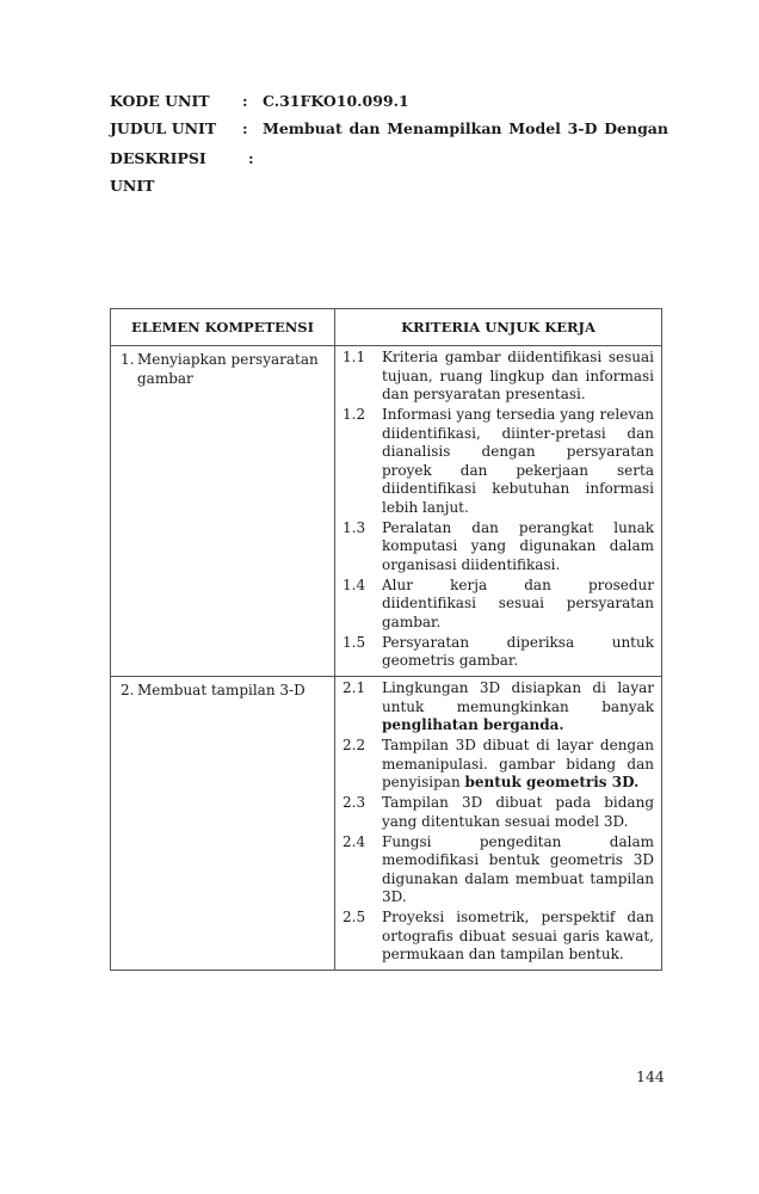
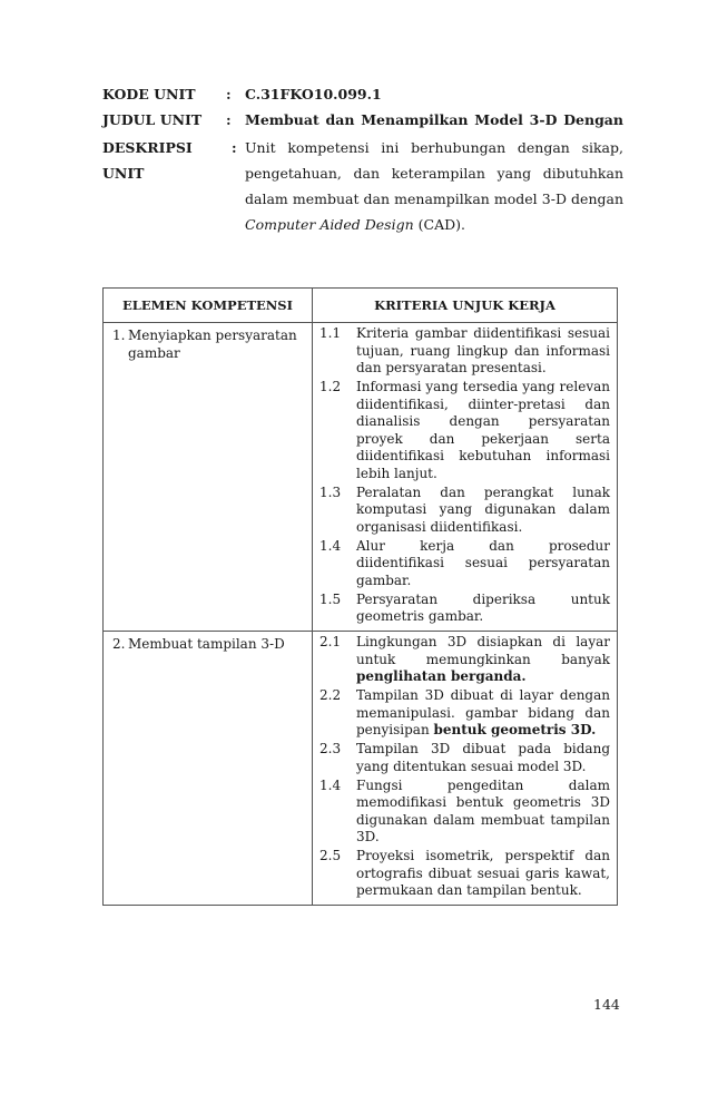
  KODE UNIT
  :
  C.31FKO10.099.1
  JUDUL UNIT
  :
  Membuat dan Menampilkan Model 3-D Dengan
  DESKRIPSI UNIT
  :
+ Unit kompetensi ini berhubungan dengan sikap, pengetahuan, dan keterampilan yang dibutuhkan dalam membuat dan menampilkan model 3-D dengan Computer Aided Design (CAD).
  ELEMEN KOMPETENSI	KRITERIA UNJUK KERJA
  1. Menyiapkan persyaratan gambar	1.1 Kriteria gambar diidentifikasi sesuai tujuan, ruang lingkup dan informasi dan persyaratan presentasi. 1.2 Informasi yang tersedia yang relevan diidentifikasi, diinter-pretasi dan dianalisis dengan persyaratan proyek dan pekerjaan serta diidentifikasi kebutuhan informasi lebih lanjut. 1.3 Peralatan dan perangkat lunak komputasi yang digunakan dalam organisasi diidentifikasi. 1.4 Alur kerja dan prosedur diidentifikasi sesuai persyaratan gambar. 1.5 Persyaratan diperiksa untuk geometris gambar.
- 2. Membuat tampilan 3-D	2.1 Lingkungan 3D disiapkan di layar untuk memungkinkan banyak penglihatan berganda. 2.2 Tampilan 3D dibuat di layar dengan memanipulasi. gambar bidang dan penyisipan bentuk geometris 3D. 2.3 Tampilan 3D dibuat pada bidang yang ditentukan sesuai model 3D. 2.4 Fungsi pengeditan dalam memodifikasi bentuk geometris 3D digunakan dalam membuat tampilan 3D. 2.5 Proyeksi isometrik, perspektif dan ortografis dibuat sesuai garis kawat, permukaan dan tampilan bentuk.
+ 2. Membuat tampilan 3-D	2.1 Lingkungan 3D disiapkan di layar untuk memungkinkan banyak penglihatan berganda. 2.2 Tampilan 3D dibuat di layar dengan memanipulasi. gambar bidang dan penyisipan bentuk geometris 3D. 2.3 Tampilan 3D dibuat pada bidang yang ditentukan sesuai model 3D. 1.4 Fungsi pengeditan dalam memodifikasi bentuk geometris 3D digunakan dalam membuat tampilan 3D. 2.5 Proyeksi isometrik, perspektif dan ortografis dibuat sesuai garis kawat, permukaan dan tampilan bentuk.
  144
